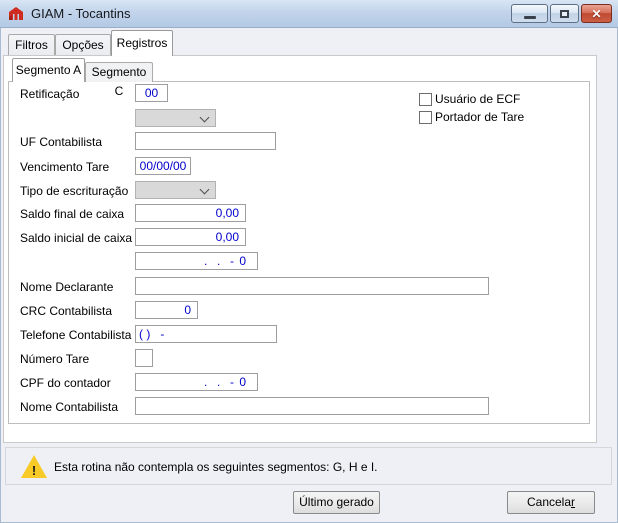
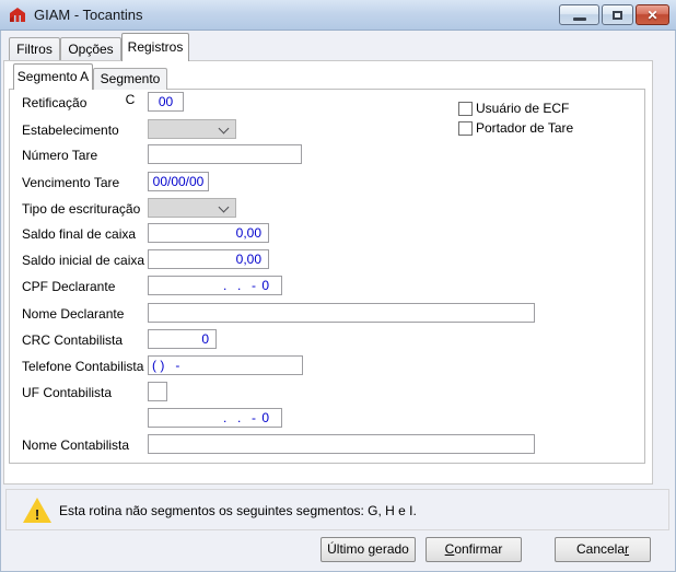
  GIAM - Tocantins
  ✕
  Filtros
  Opções
  Registros
  Segmento A
  Segmento C
  Retificação
  00
+ Estabelecimento
- UF Contabilista
+ Número Tare
  Vencimento Tare
  00/00/00
  Tipo de escrituração
  Saldo final de caixa
  0,00
  Saldo inicial de caixa
  0,00
+ CPF Declarante
  . . - 0
  Nome Declarante
  CRC Contabilista
  0
  Telefone Contabilista
  ( ) -
- Número Tare
+ UF Contabilista
- CPF do contador
  . . - 0
  Nome Contabilista
  Usuário de ECF
  Portador de Tare
  !
- Esta rotina não contempla os seguintes segmentos: G, H e I.
+ Esta rotina não segmentos os seguintes segmentos: G, H e I.
  Último gerado
+ Confirmar
  Cancelar
